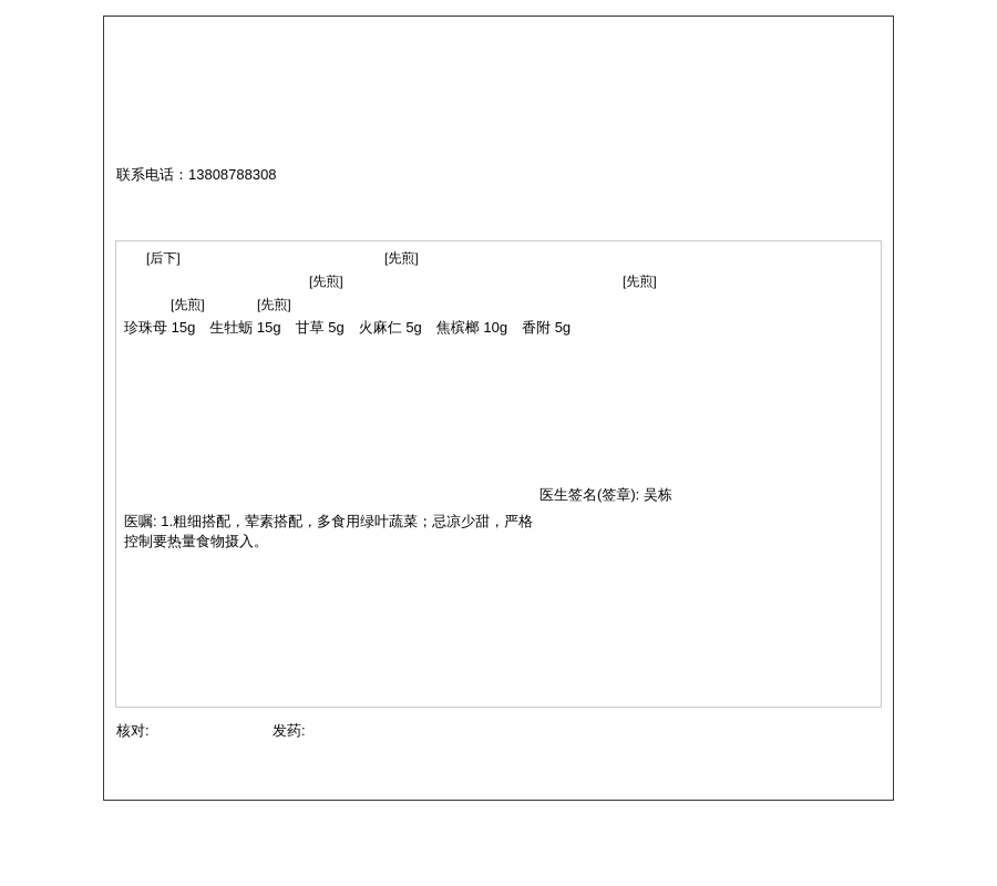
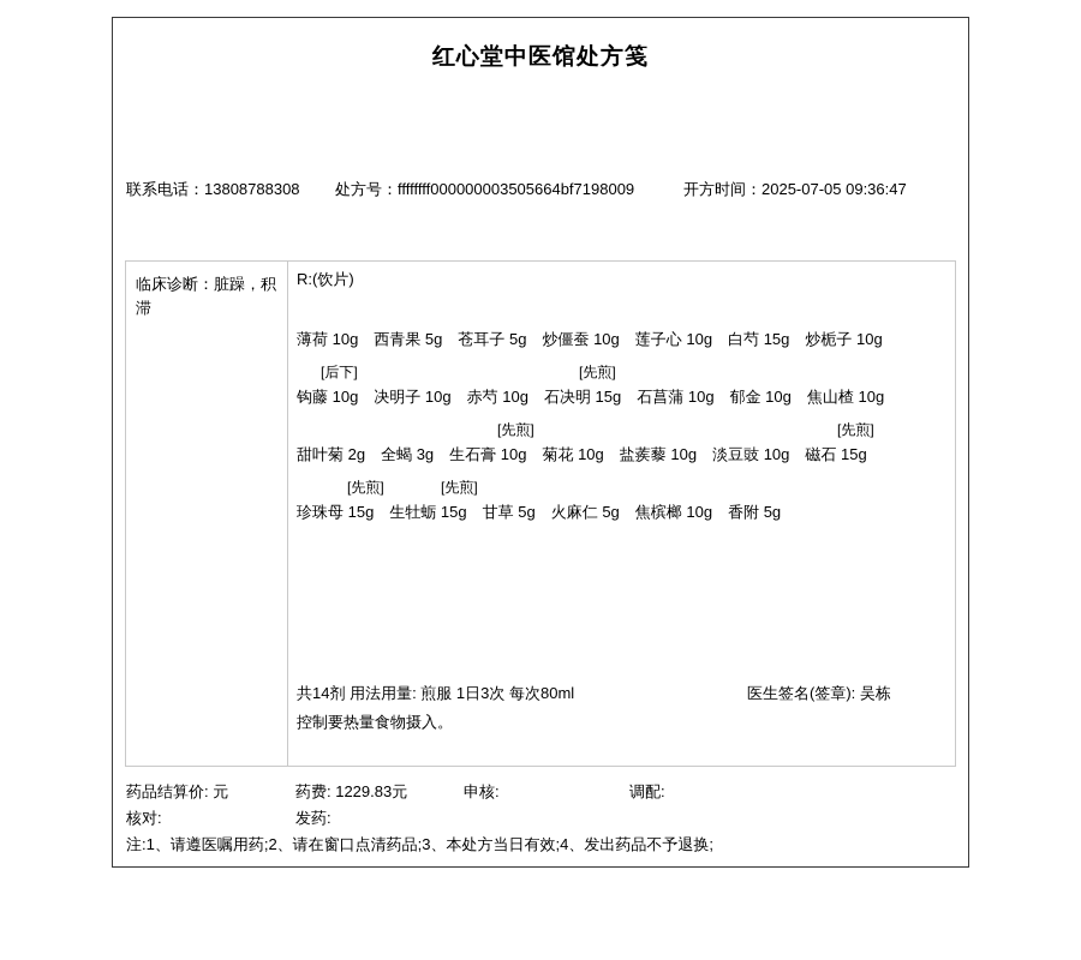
+ 红心堂中医馆处方笺
  联系电话：13808788308
+ 处方号：ffffffff000000003505664bf7198009
+ 开方时间：2025-07-05 09:36:47
+ 临床诊断：脏躁，积滞
+ R:(饮片)
+ 薄荷 10g 西青果 5g 苍耳子 5g 炒僵蚕 10g 莲子心 10g 白芍 15g 炒栀子 10g
  [后下]
  [先煎]
+ 钩藤 10g 决明子 10g 赤芍 10g 石决明 15g 石菖蒲 10g 郁金 10g 焦山楂 10g
  [先煎]
  [先煎]
+ 甜叶菊 2g 全蝎 3g 生石膏 10g 菊花 10g 盐蒺藜 10g 淡豆豉 10g 磁石 15g
  [先煎]
  [先煎]
  珍珠母 15g 生牡蛎 15g 甘草 5g 火麻仁 5g 焦槟榔 10g 香附 5g
+ 共14剂 用法用量: 煎服 1日3次 每次80ml
  医生签名(签章): 吴栋
- 医嘱: 1.粗细搭配，荤素搭配，多食用绿叶蔬菜；忌凉少甜，严格
  控制要热量食物摄入。
+ 药品结算价: 元
+ 药费: 1229.83元
+ 申核:
+ 调配:
  核对:
  发药:
+ 注:1、请遵医嘱用药;2、请在窗口点清药品;3、本处方当日有效;4、发出药品不予退换;
